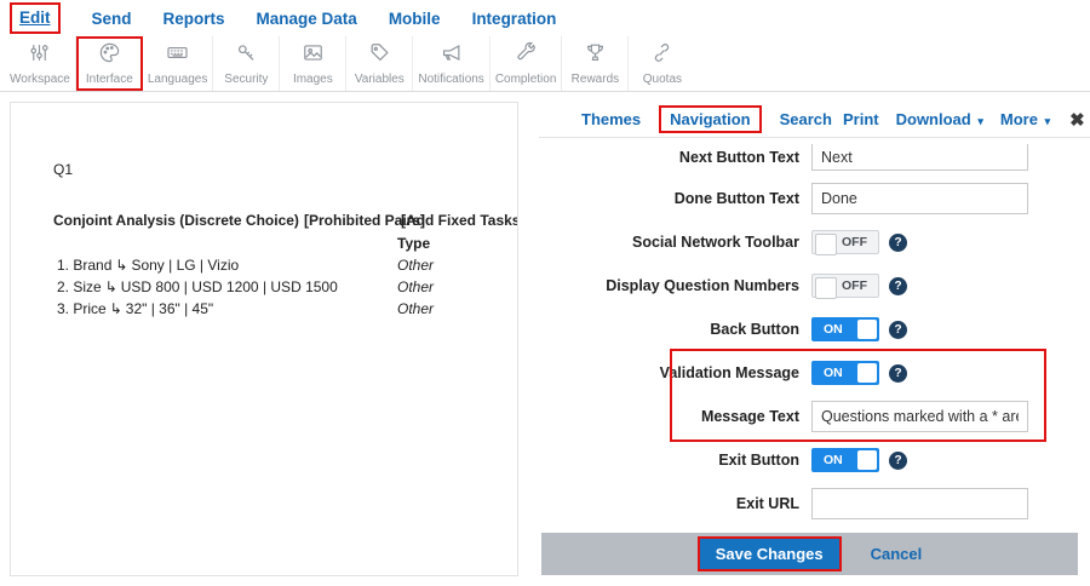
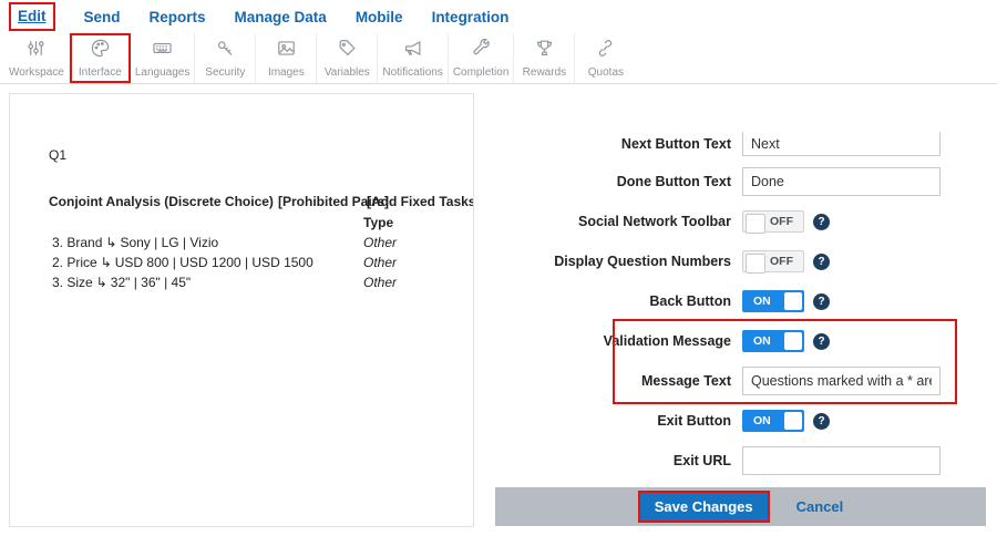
  Edit
  Send
  Reports
  Manage Data
  Mobile
  Integration
  Workspace
  Interface
  Languages
  Security
  Images
  Variables
  Notifications
  Completion
  Rewards
  Quotas
  Q1
  Conjoint Analysis (Discrete Choice)
  [Prohibited Pairs]
  [Add Fixed Tasks
  Type
- 1. Brand ↳ Sony | LG | Vizio
+ 3. Brand ↳ Sony | LG | Vizio
  Other
- 2. Size ↳ USD 800 | USD 1200 | USD 1500
+ 2. Price ↳ USD 800 | USD 1200 | USD 1500
  Other
- 3. Price ↳ 32" | 36" | 45"
+ 3. Size ↳ 32" | 36" | 45"
  Other
- Themes
- Navigation
- Search
- Print
- Download ▾
- More ▾
- ✖
  Next Button Text
  Next
  Done Button Text
  Done
  Social Network Toolbar
  OFF
  ?
  Display Question Numbers
  OFF
  ?
  Back Button
  ON
  ?
  Validation Message
  ON
  ?
  Message Text
  Questions marked with a * ar
  Exit Button
  ON
  ?
  Exit URL
  Save Changes
  Cancel
